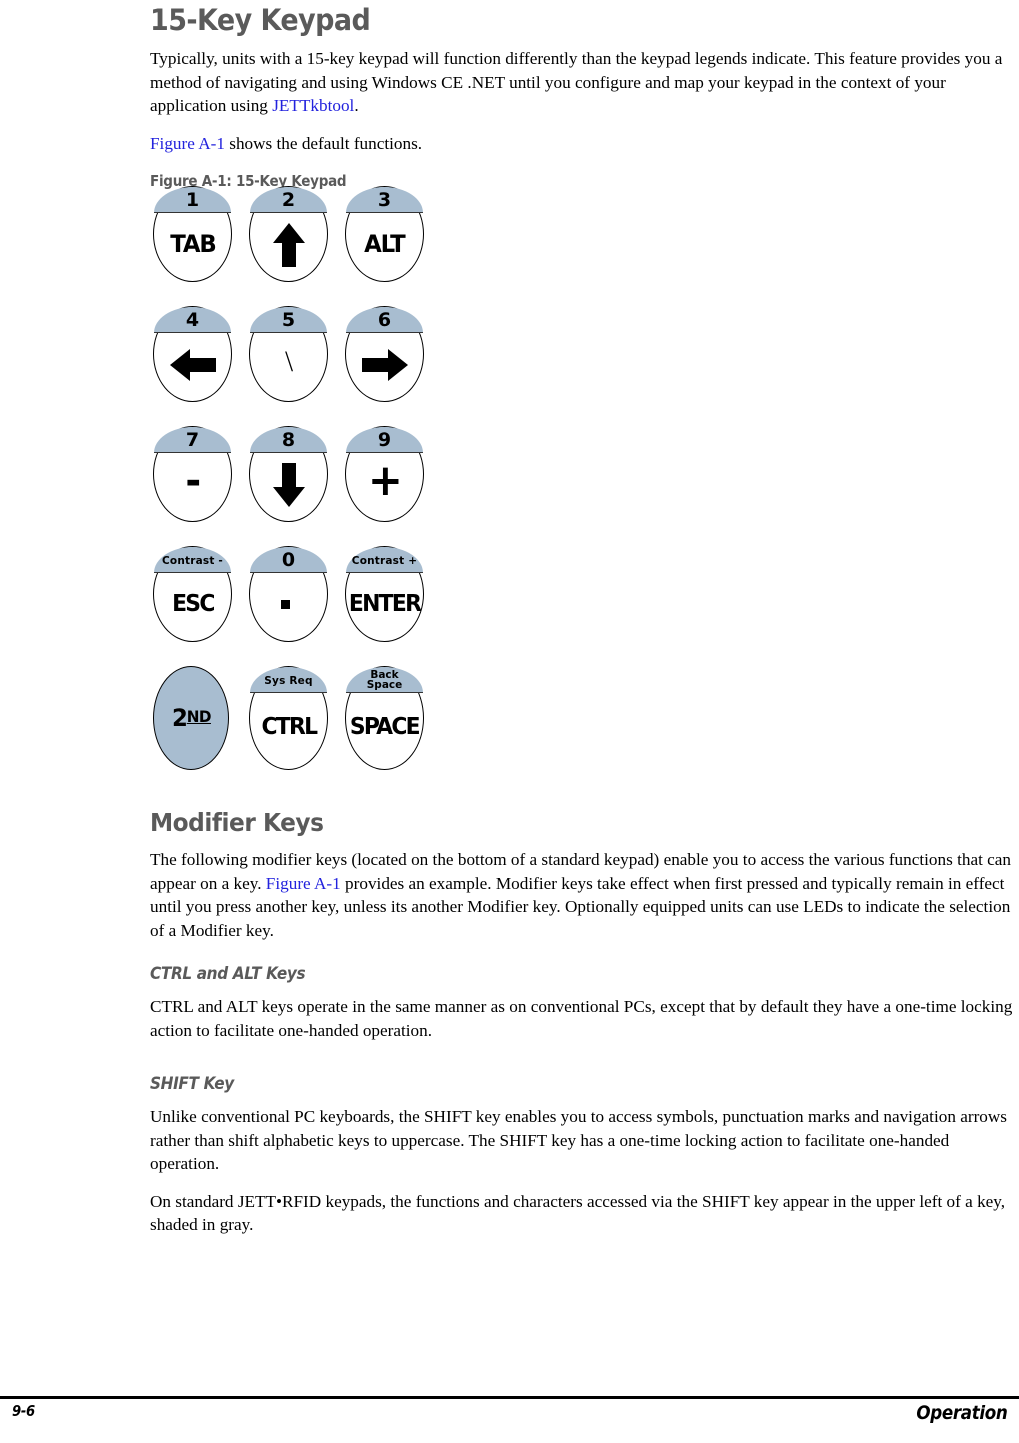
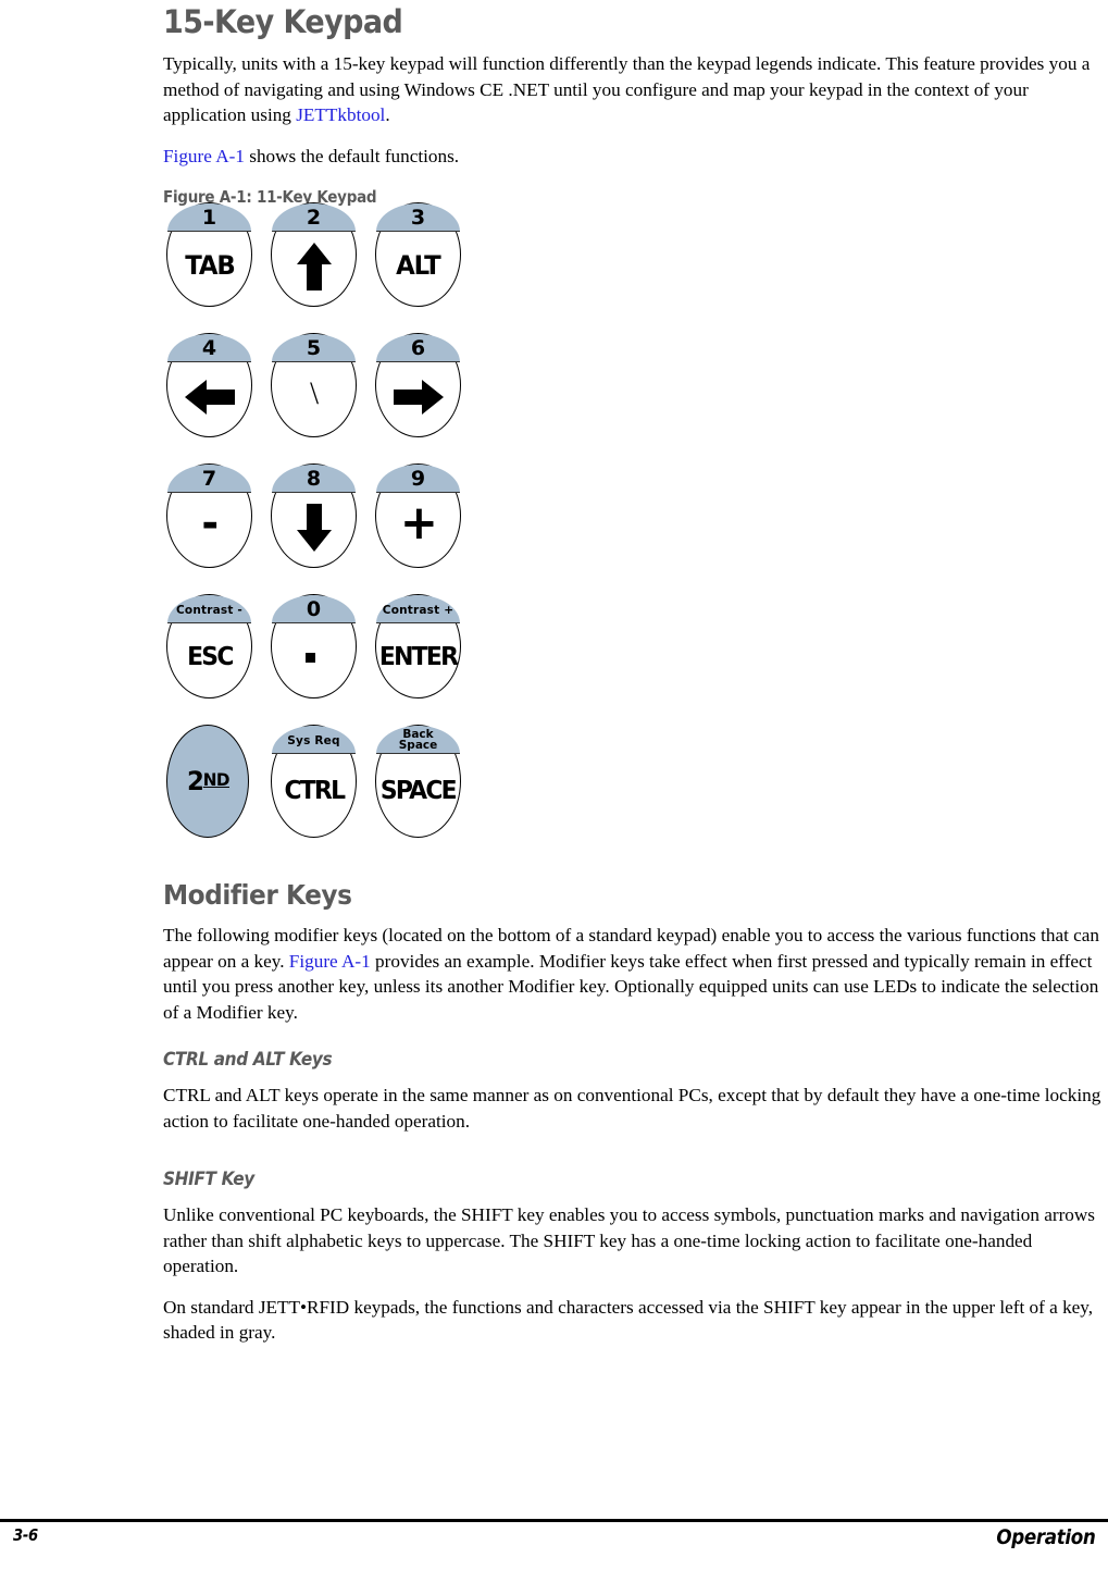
  15-Key Keypad
  Typically, units with a 15-key keypad will function differently than the keypad legends indicate. This feature provides you a method of navigating and using Windows CE .NET until you configure and map your keypad in the context of your application using JETTkbtool.
  Figure A-1 shows the default functions.
- Figure A-1: 15-Key Keypad
+ Figure A-1: 11-Key Keypad
  1
  TAB
  2
  3
  ALT
  4
  5
  \
  6
  7
  -
  8
  9
  +
  Contrast -
  ESC
  0
  Contrast +
  ENTER
  2ND
  Sys Req
  CTRL
  Back
  Space
  SPACE
  Modifier Keys
  The following modifier keys (located on the bottom of a standard keypad) enable you to access the various functions that can appear on a key. Figure A-1 provides an example. Modifier keys take effect when first pressed and typically remain in effect until you press another key, unless its another Modifier key. Optionally equipped units can use LEDs to indicate the selection of a Modifier key.
  CTRL and ALT Keys
  CTRL and ALT keys operate in the same manner as on conventional PCs, except that by default they have a one-time locking action to facilitate one-handed operation.
  SHIFT Key
  Unlike conventional PC keyboards, the SHIFT key enables you to access symbols, punctuation marks and navigation arrows rather than shift alphabetic keys to uppercase. The SHIFT key has a one-time locking action to facilitate one-handed operation.
  On standard JETT•RFID keypads, the functions and characters accessed via the SHIFT key appear in the upper left of a key, shaded in gray.
- 9-6
+ 3-6
  Operation
